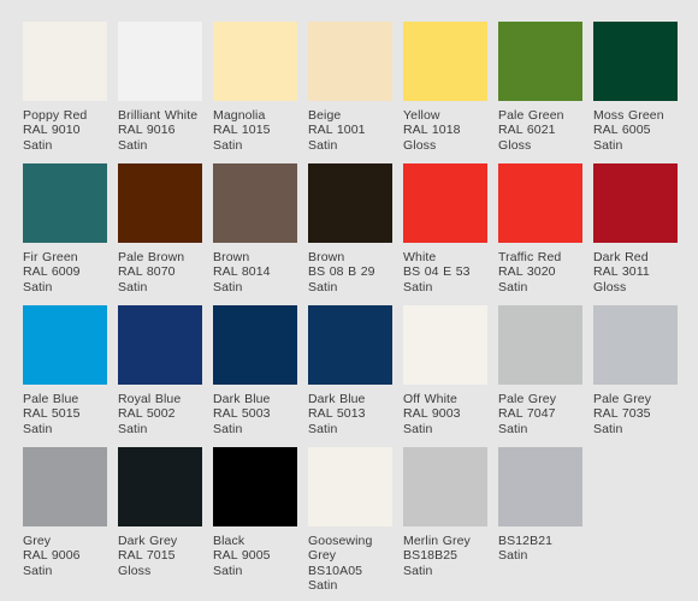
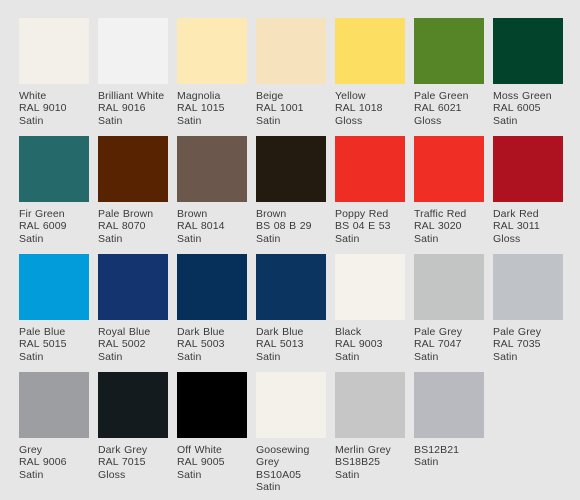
- Poppy Red
+ White
  RAL 9010
  Satin
  Brilliant White
  RAL 9016
  Satin
  Magnolia
  RAL 1015
  Satin
  Beige
  RAL 1001
  Satin
  Yellow
  RAL 1018
  Gloss
  Pale Green
  RAL 6021
  Gloss
  Moss Green
  RAL 6005
  Satin
  Fir Green
  RAL 6009
  Satin
  Pale Brown
  RAL 8070
  Satin
  Brown
  RAL 8014
  Satin
  Brown
  BS 08 B 29
  Satin
- White
+ Poppy Red
  BS 04 E 53
  Satin
  Traffic Red
  RAL 3020
  Satin
  Dark Red
  RAL 3011
  Gloss
  Pale Blue
  RAL 5015
  Satin
  Royal Blue
  RAL 5002
  Satin
  Dark Blue
  RAL 5003
  Satin
  Dark Blue
  RAL 5013
  Satin
- Off White
+ Black
  RAL 9003
  Satin
  Pale Grey
  RAL 7047
  Satin
  Pale Grey
  RAL 7035
  Satin
  Grey
  RAL 9006
  Satin
  Dark Grey
  RAL 7015
  Gloss
- Black
+ Off White
  RAL 9005
  Satin
  Goosewing
  Grey
  BS10A05
  Satin
  Merlin Grey
  BS18B25
  Satin
  BS12B21
  Satin
